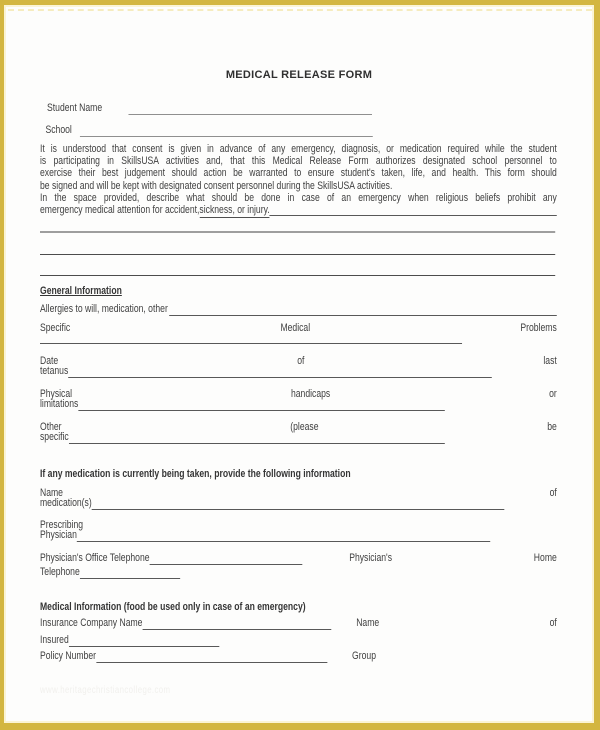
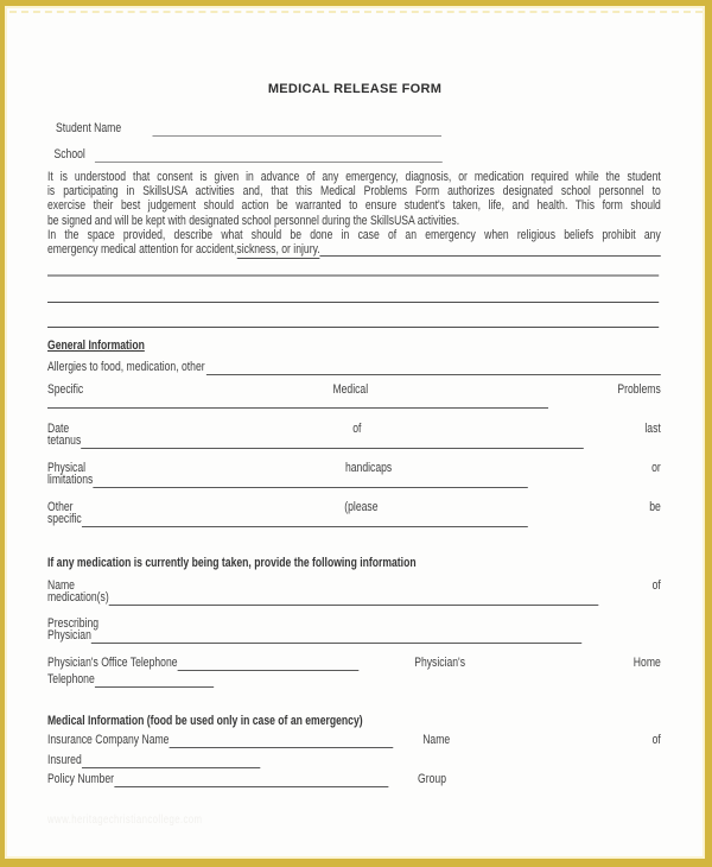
  MEDICAL RELEASE FORM
  Student Name
  School
  It is understood that consent is given in advance of any emergency, diagnosis, or medication required while the student
- is participating in SkillsUSA activities and, that this Medical Release Form authorizes designated school personnel to
+ is participating in SkillsUSA activities and, that this Medical Problems Form authorizes designated school personnel to
  exercise their best judgement should action be warranted to ensure student's taken, life, and health. This form should
- be signed and will be kept with designated consent personnel during the SkillsUSA activities.
+ be signed and will be kept with designated school personnel during the SkillsUSA activities.
  In the space provided, describe what should be done in case of an emergency when religious beliefs prohibit any
  emergency medical attention for accident,
  sickness, or injury.
  General Information
- Allergies to will, medication, other
+ Allergies to food, medication, other
  Specific
  Medical
  Problems
  Date
  of
  last
  tetanus
  Physical
  handicaps
  or
  limitations
  Other
  (please
  be
  specific
  If any medication is currently being taken, provide the following information
  Name
  of
  medication(s)
  Prescribing
  Physician
  Physician's Office Telephone
  Physician's
  Home
  Telephone
  Medical Information (food be used only in case of an emergency)
  Insurance Company Name
  Name
  of
  Insured
  Policy Number
  Group
